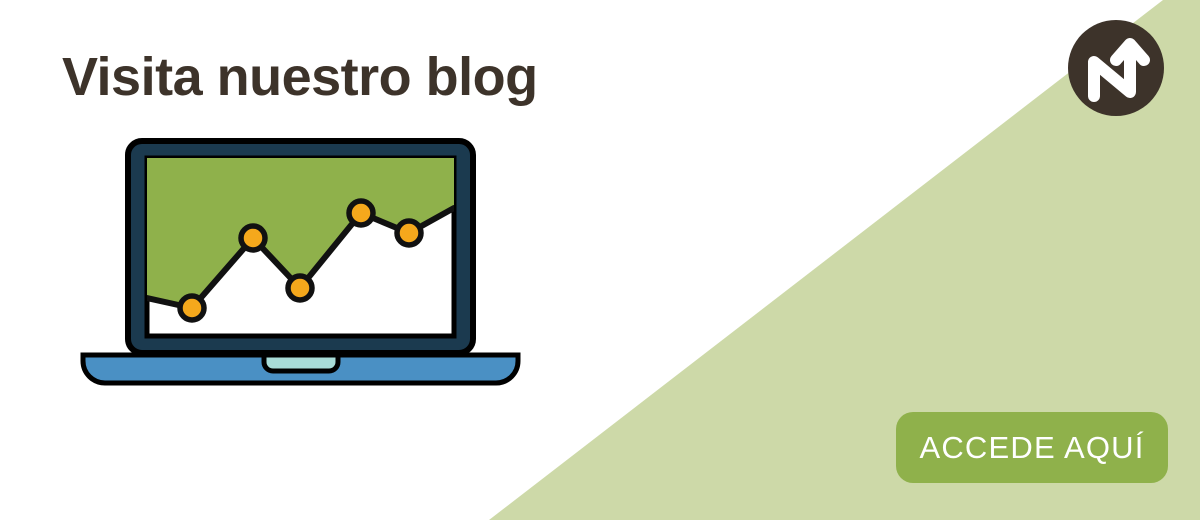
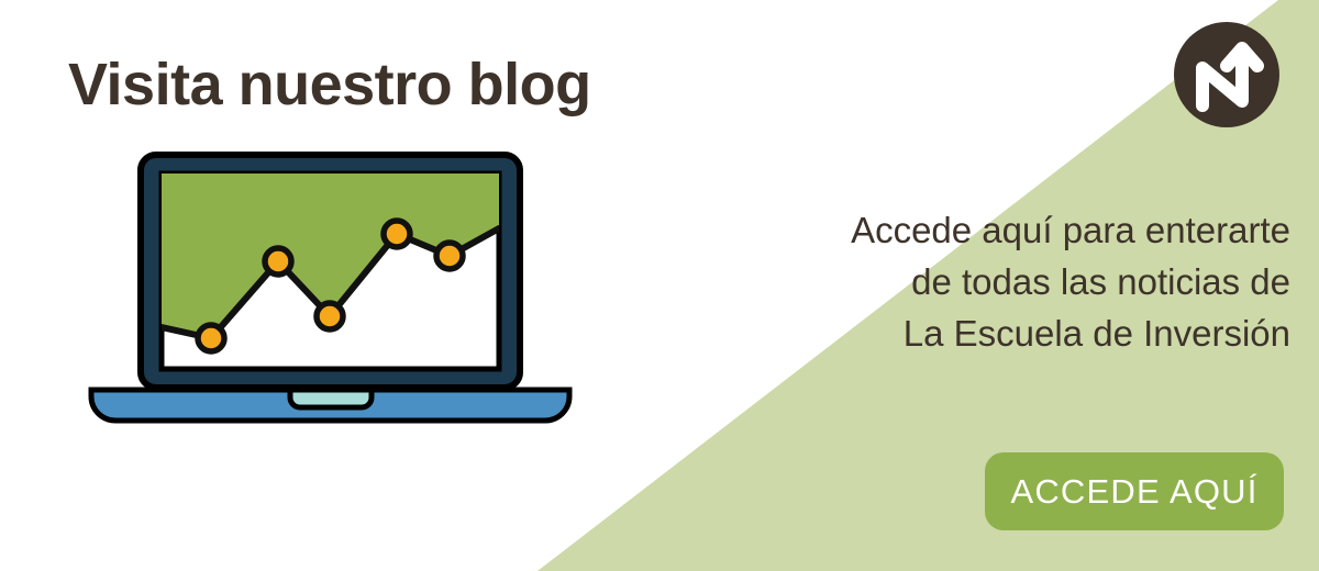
  Visita nuestro blog
+ Accede aquí para enterarte
+ de todas las noticias de
+ La Escuela de Inversión
  ACCEDE AQUÍ
